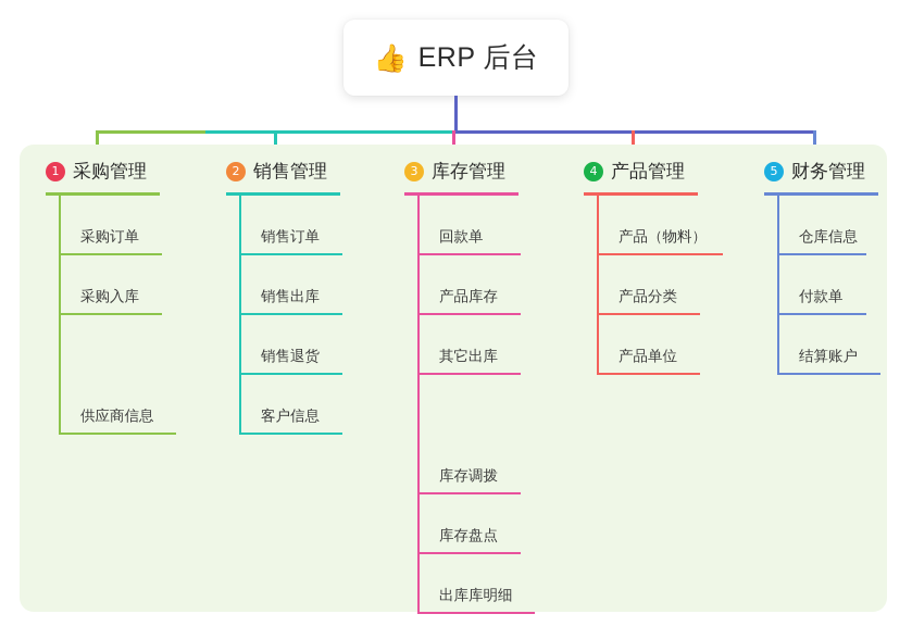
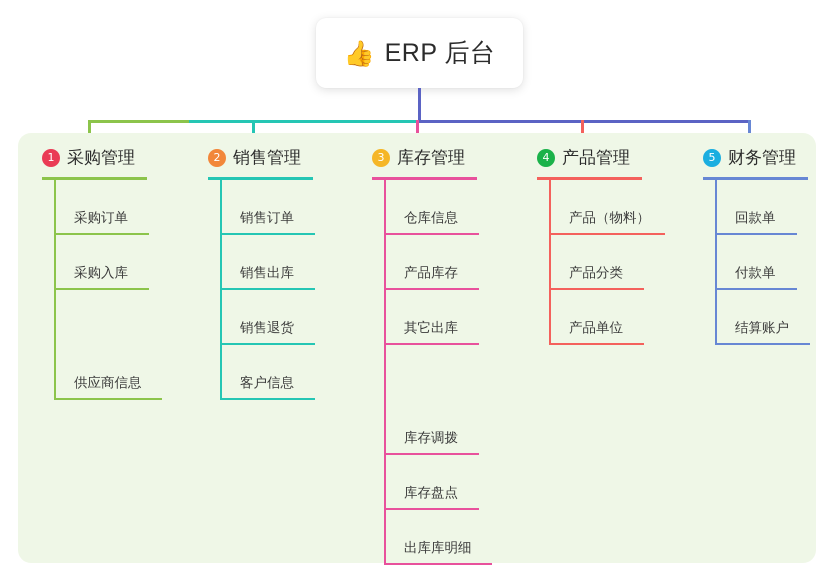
  👍
  ERP 后台
  1
  采购管理
  采购订单
  采购入库
  供应商信息
  2
  销售管理
  销售订单
  销售出库
  销售退货
  客户信息
  3
  库存管理
- 回款单
+ 仓库信息
  产品库存
  其它出库
  库存调拨
  库存盘点
  出库库明细
  4
  产品管理
  产品（物料）
  产品分类
  产品单位
  5
  财务管理
- 仓库信息
+ 回款单
  付款单
  结算账户
